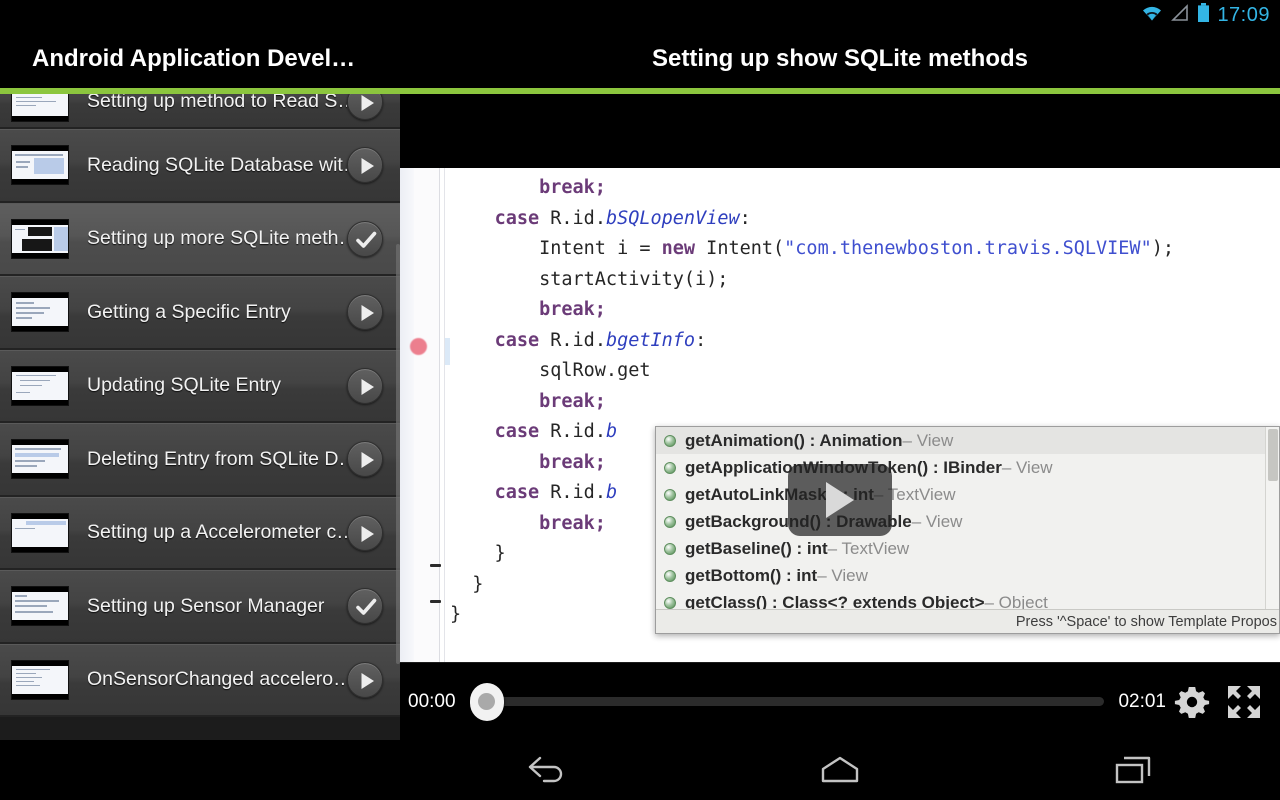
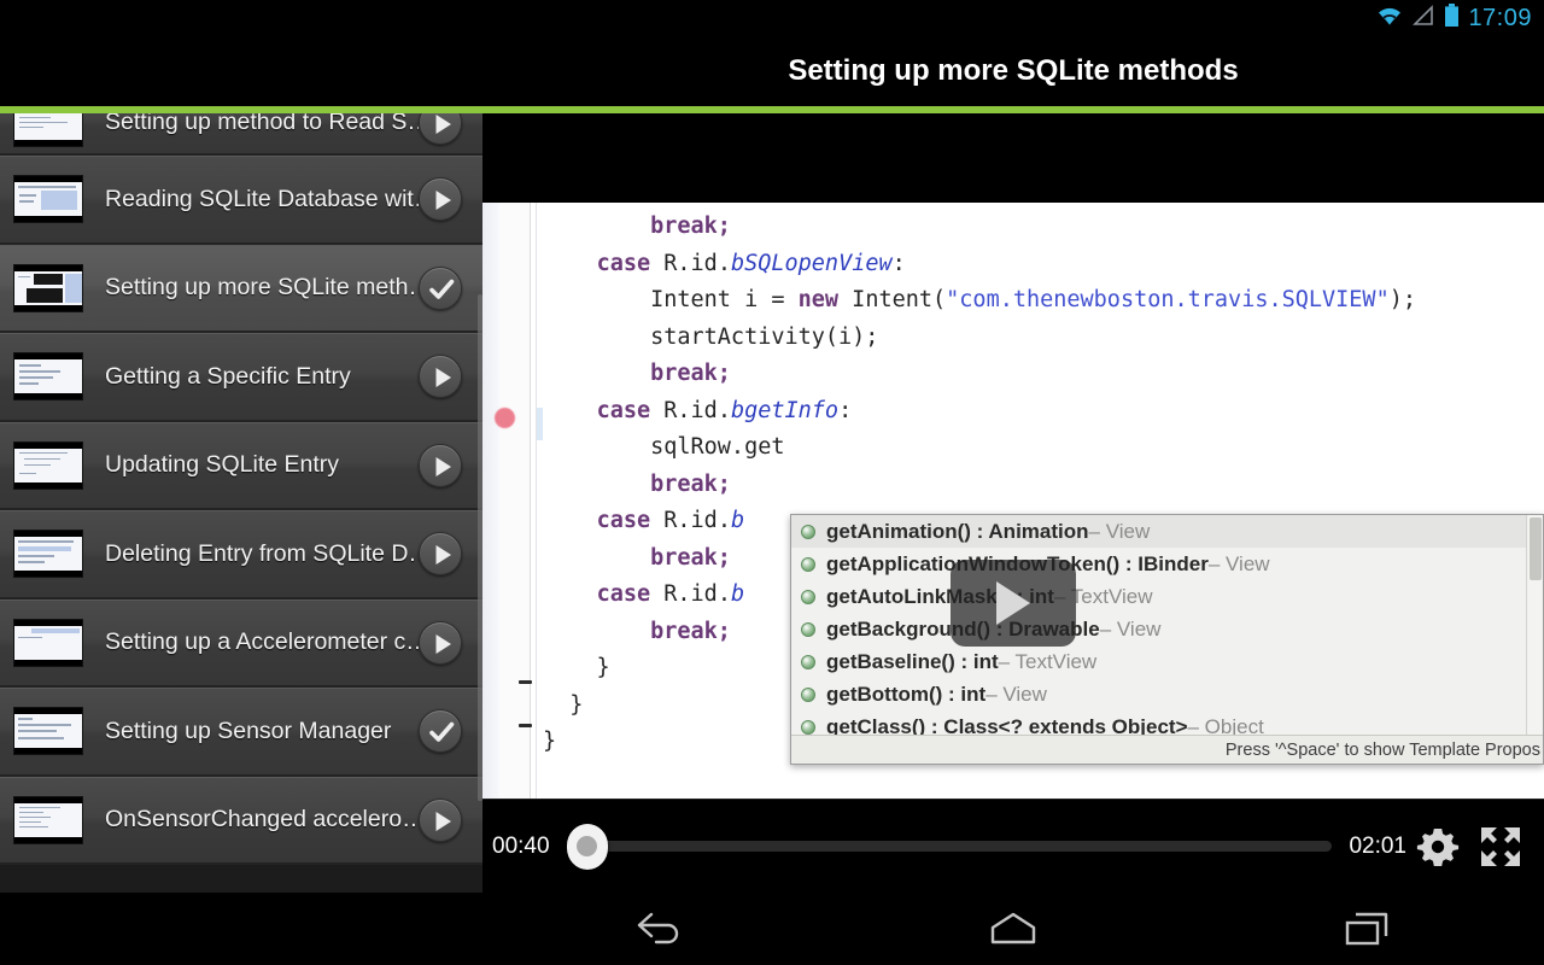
  17:09
- Android Application Devel…
- Setting up show SQLite methods
+ Setting up more SQLite methods
  Setting up method to Read S
  Reading SQLite Database wit
  Setting up more SQLite meth
  Getting a Specific Entry
  Updating SQLite Entry
  Deleting Entry from SQLite D
  Setting up a Accelerometer c
  Setting up Sensor Manager
  OnSensorChanged accelero…
  break;
  case R.id.bSQLopenView:
  Intent i = new Intent("com.thenewboston.travis.SQLVIEW");
  startActivity(i);
  break;
  case R.id.bgetInfo:
  sqlRow.get
  break;
  case R.id.b
  break;
  case R.id.b
  break;
  }
  }
  }
  getAnimation() : Animation
  – View
  getApplicationWindowToken() : IBinder
  – View
  getAutoLinkMask : int
  – TextView
  getBackground() : Drawable
  – View
  getBaseline() : int
  – TextView
  getBottom() : int
  – View
  getClass() : Class<? extends Object>
  – Object
  Press '^Space' to show Template Propos
- 00:00
+ 00:40
  02:01
